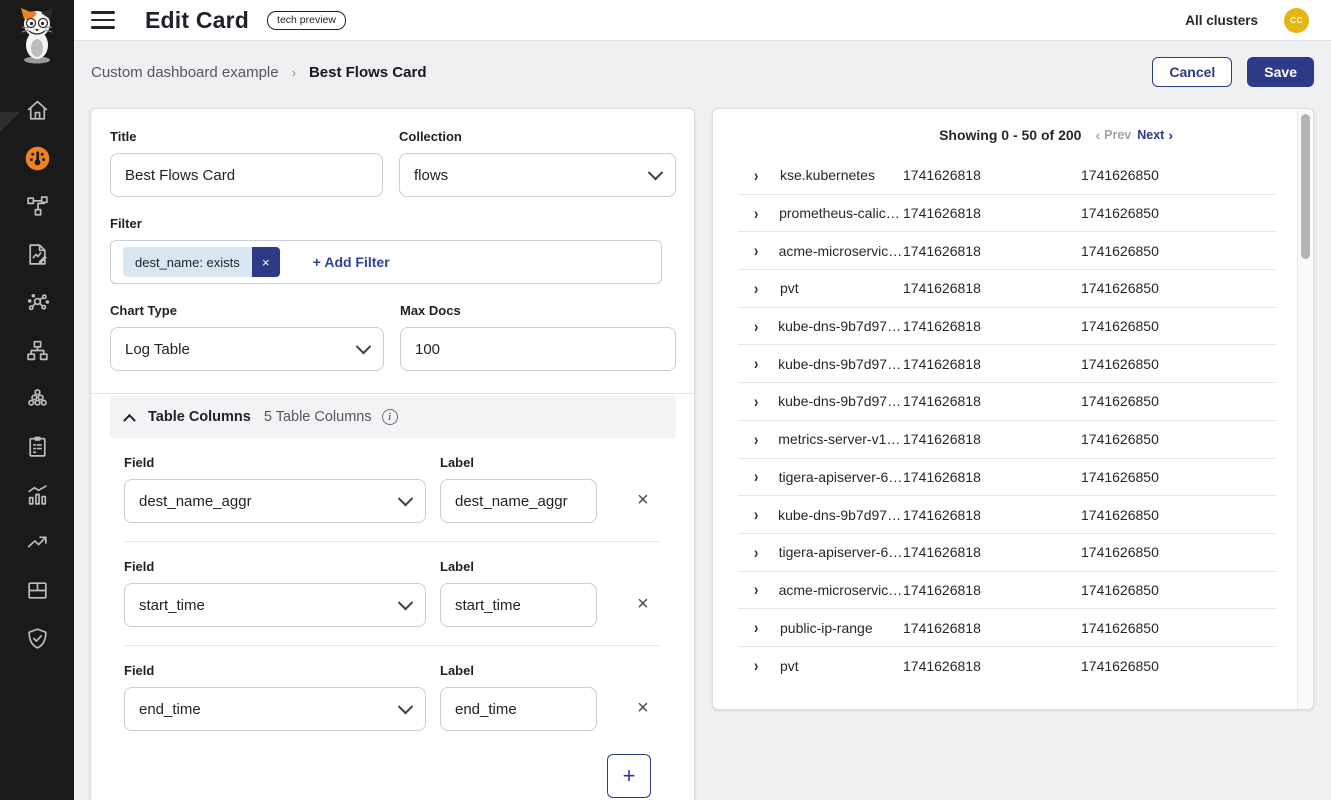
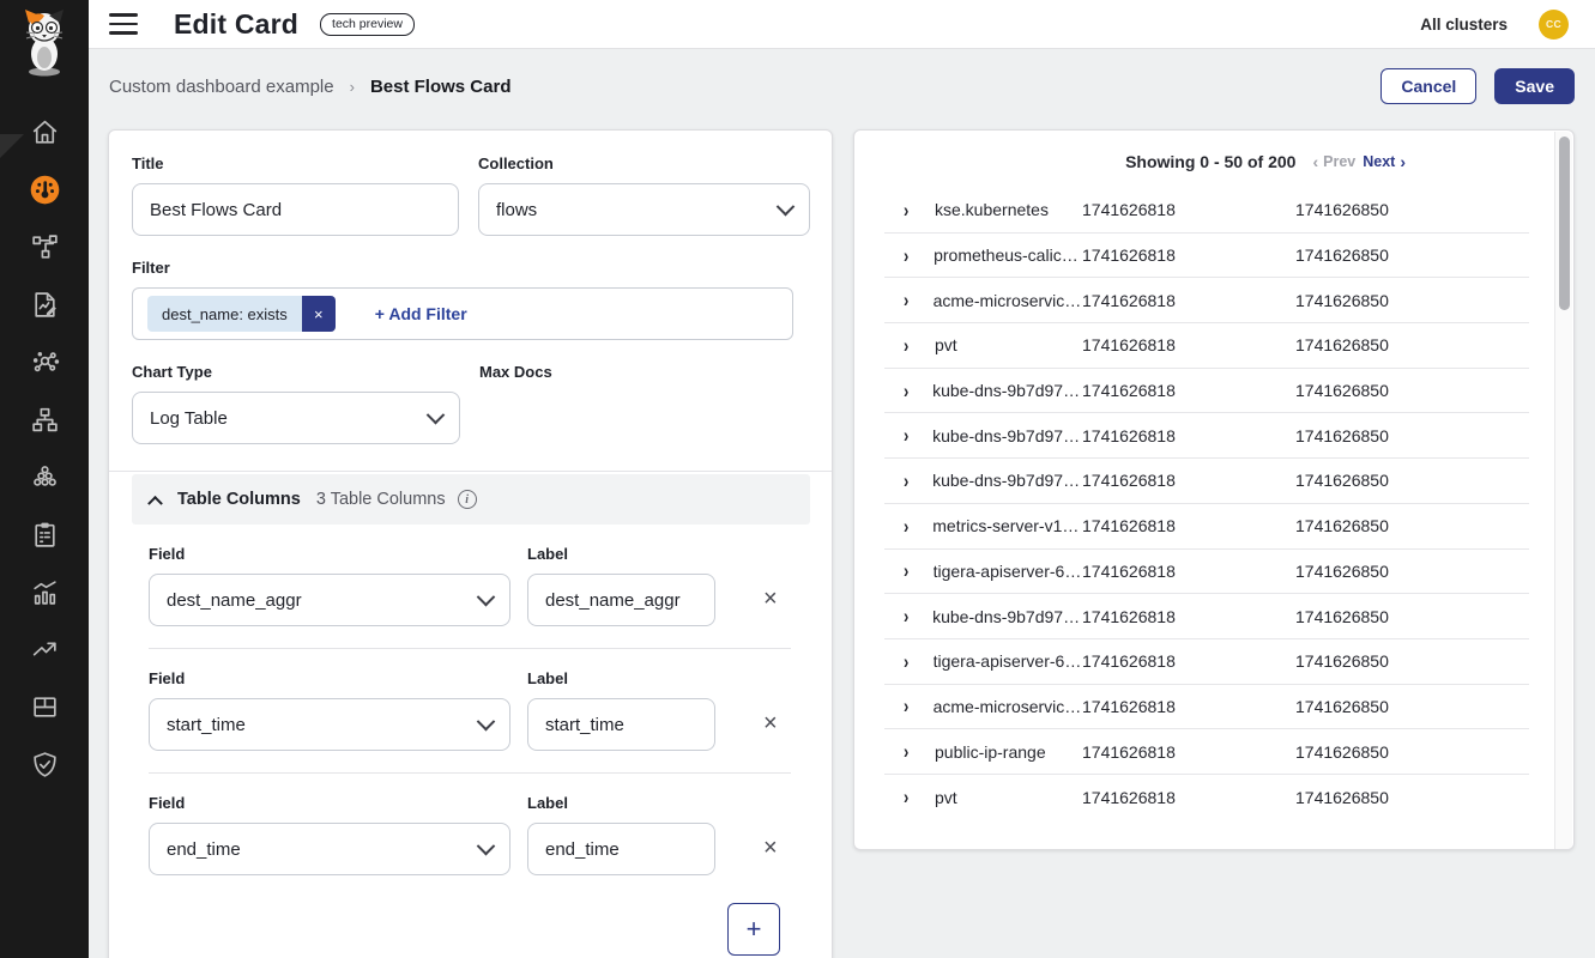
  Edit Card
  tech preview
  All clusters
  CC
  Custom dashboard example
  ›
  Best Flows Card
  Cancel
  Save
  Title
  Best Flows Card
  Collection
  flows
  Filter
  dest_name: exists
  ×
  + Add Filter
  Chart Type
  Log Table
  Max Docs
- 100
  Table Columns
- 5 Table Columns
+ 3 Table Columns
  i
  Field
  dest_name_aggr
  Label
  dest_name_aggr
  ×
  Field
  start_time
  Label
  start_time
  ×
  Field
  end_time
  Label
  end_time
  ×
  +
  Showing 0 - 50 of 200
  ‹
  Prev
  Next
  ›
  ›
  kse.kubernetes
  1741626818
  1741626850
  ›
  prometheus-calico…
  1741626818
  1741626850
  ›
  acme-microservice
  1741626818
  1741626850
  ›
  pvt
  1741626818
  1741626850
  ›
  kube-dns-9b7d977f
  1741626818
  1741626850
  ›
  kube-dns-9b7d977f
  1741626818
  1741626850
  ›
  kube-dns-9b7d977f
  1741626818
  1741626850
  ›
  metrics-server-v1.3
  1741626818
  1741626850
  ›
  tigera-apiserver-6b
  1741626818
  1741626850
  ›
  kube-dns-9b7d977f
  1741626818
  1741626850
  ›
  tigera-apiserver-6b
  1741626818
  1741626850
  ›
  acme-microservice
  1741626818
  1741626850
  ›
  public-ip-range
  1741626818
  1741626850
  ›
  pvt
  1741626818
  1741626850
